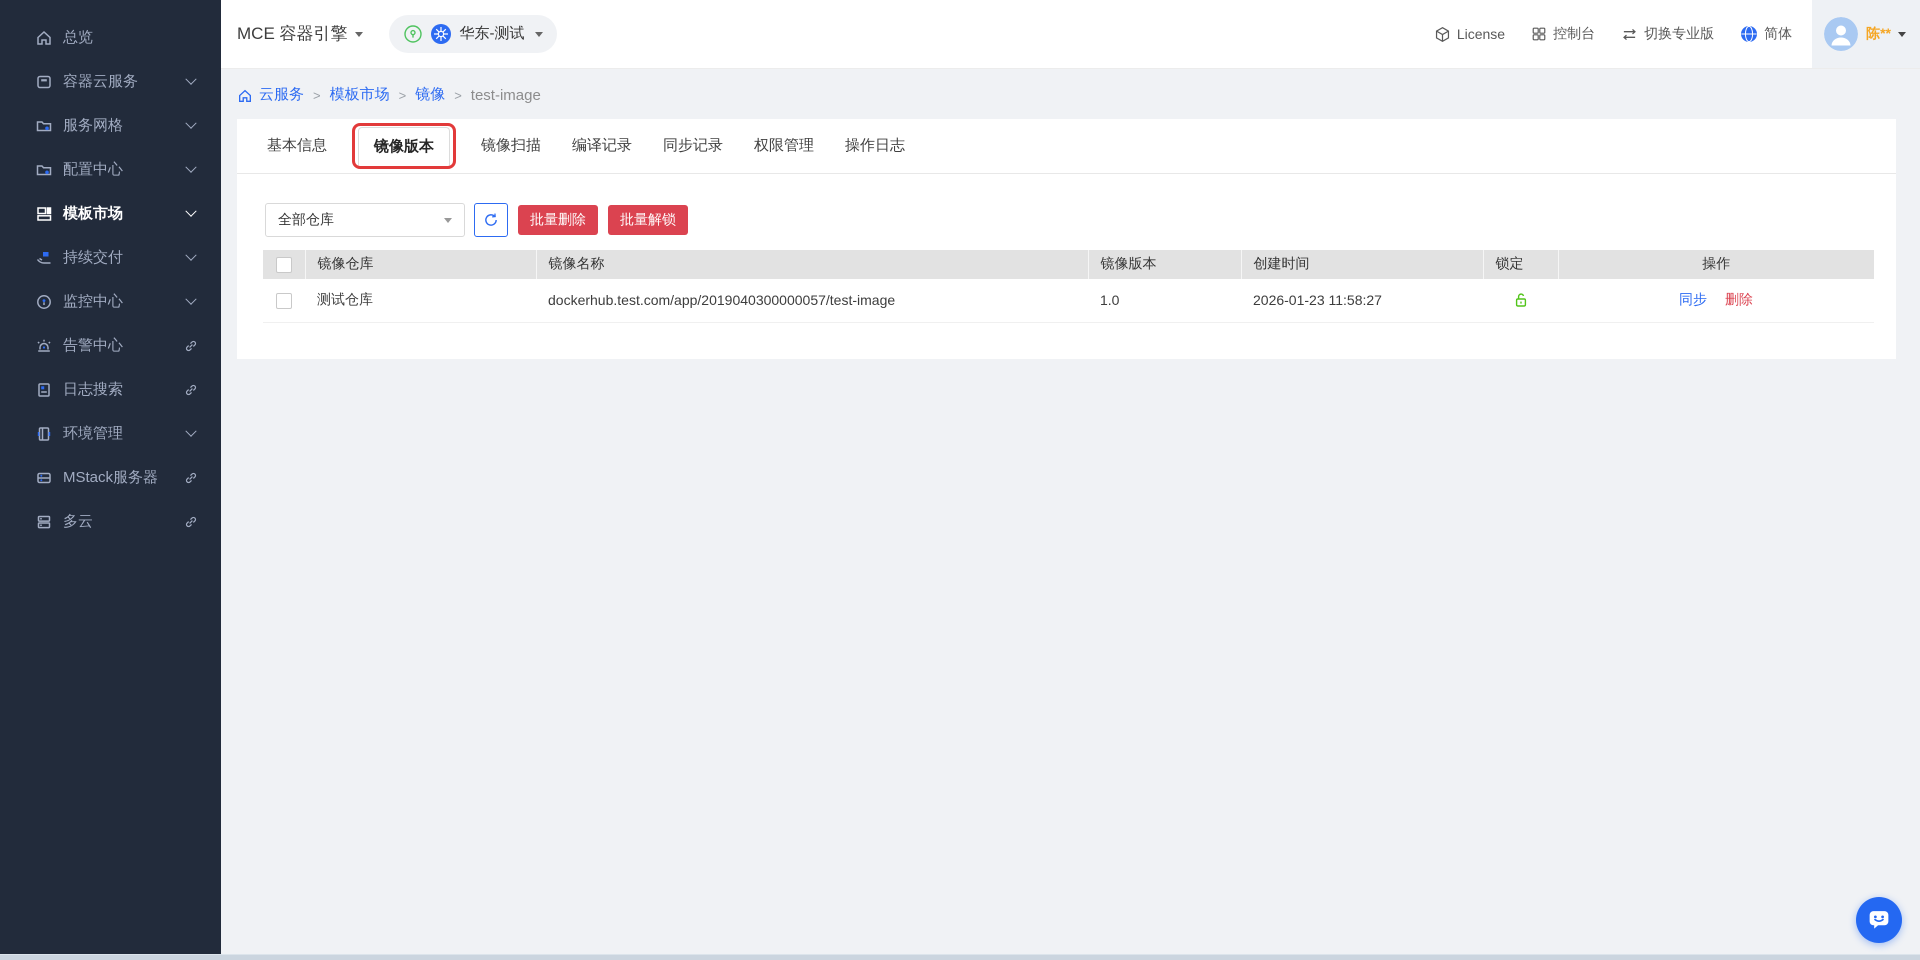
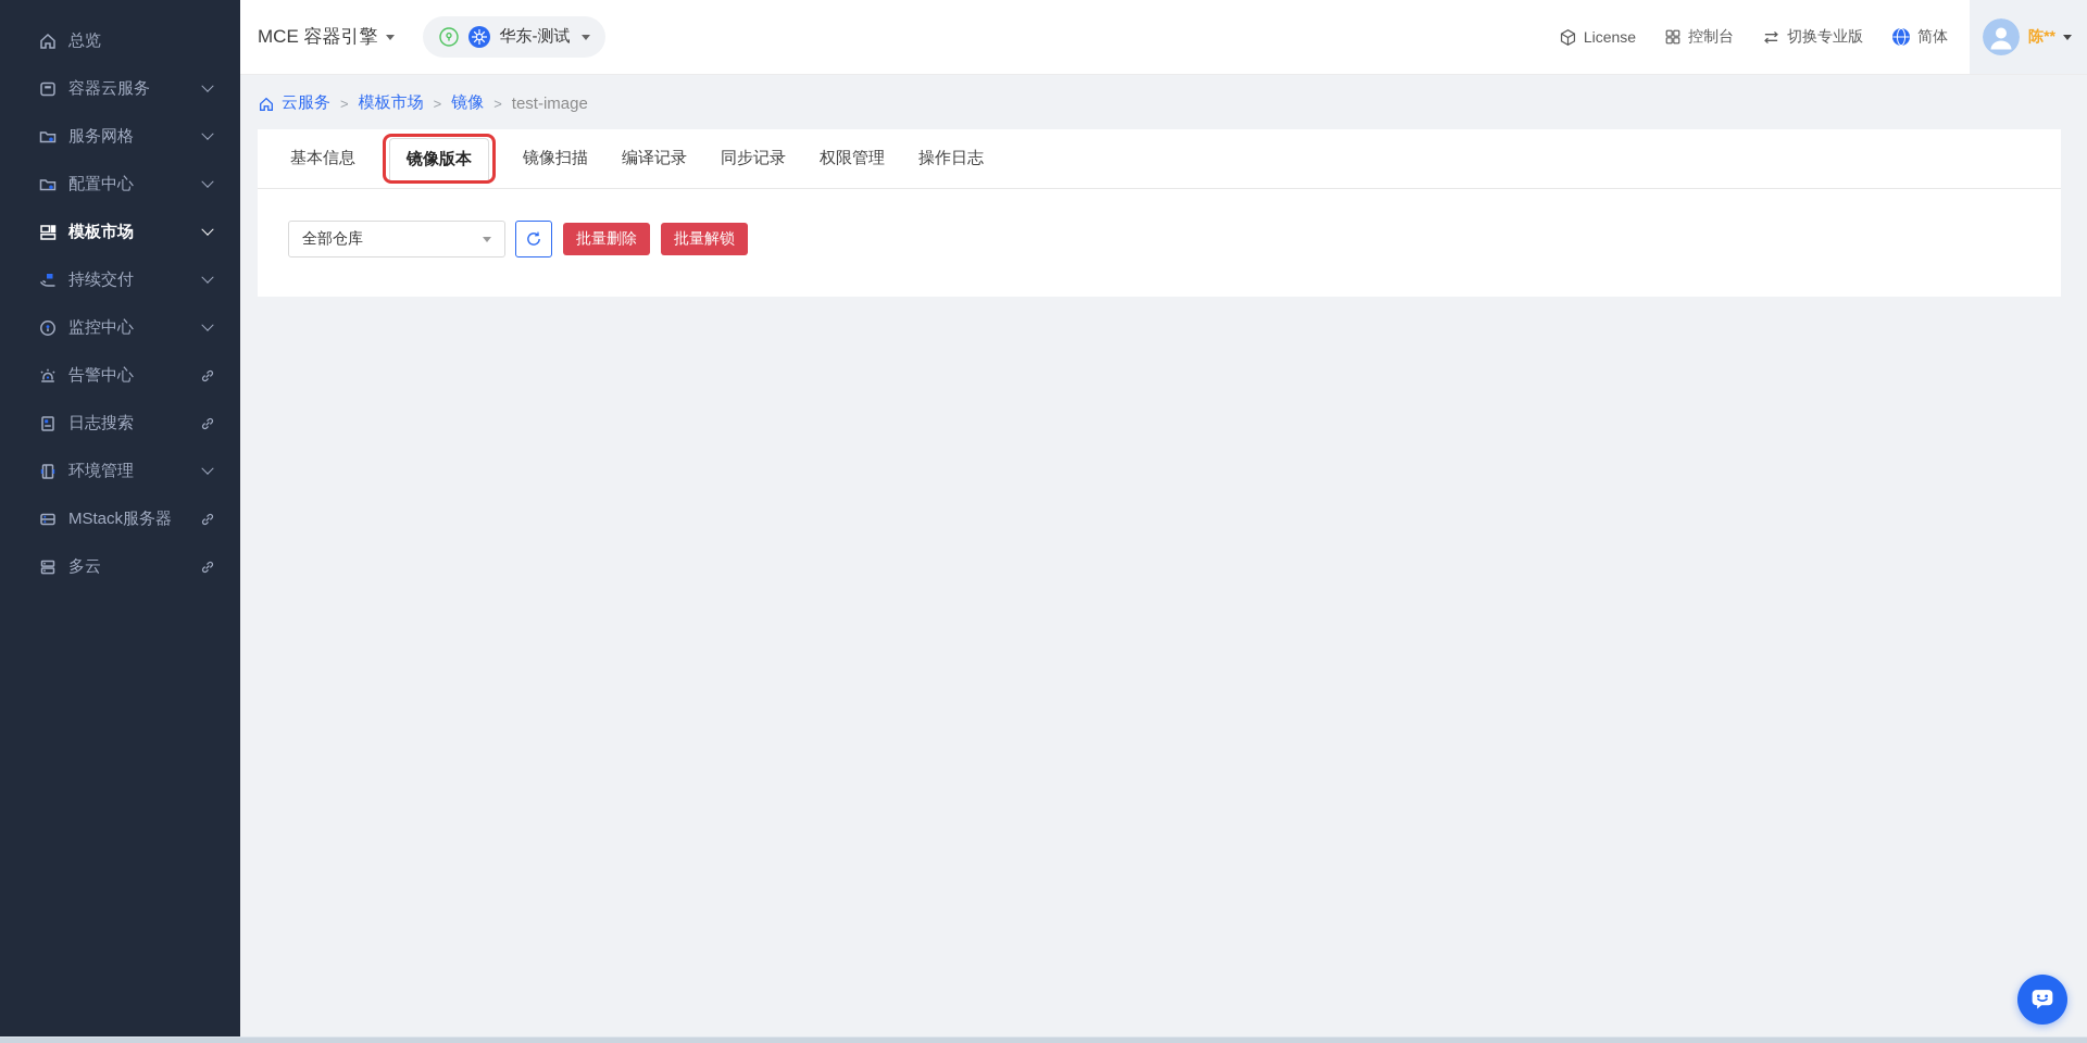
  总览
  容器云服务
  服务网格
  配置中心
  模板市场
  持续交付
  监控中心
  告警中心
  日志搜索
  环境管理
  MStack服务器
  多云
  MCE 容器引擎
  华东-测试
  License
  控制台
  切换专业版
  简体
  陈**
  云服务
  >
  模板市场
  >
  镜像
  >
  test-image
  基本信息
  镜像版本
  镜像扫描
  编译记录
  同步记录
  权限管理
  操作日志
  全部仓库
  批量删除
  批量解锁
- 	镜像仓库	镜像名称	镜像版本	创建时间	锁定	操作
- 	测试仓库	dockerhub.test.com/app/2019040300000057/test-image	1.0	2026-01-23 11:58:27		同步 删除
